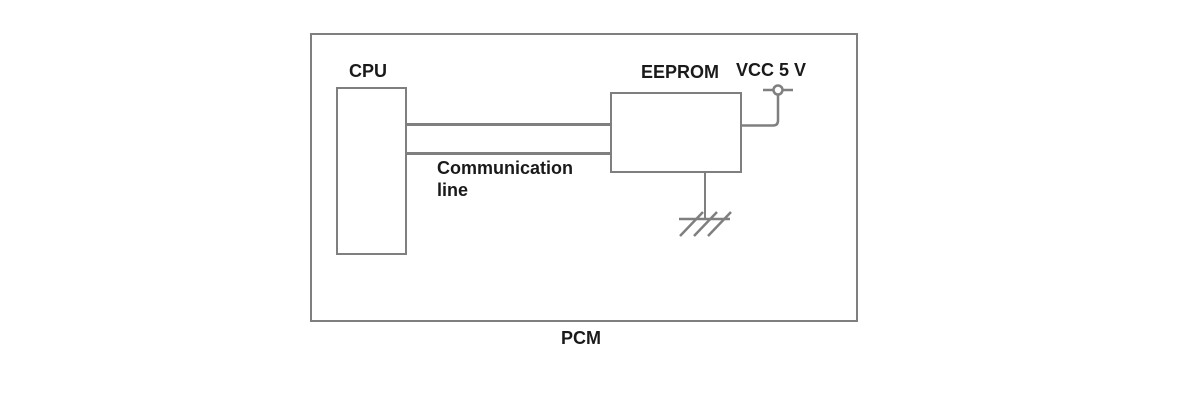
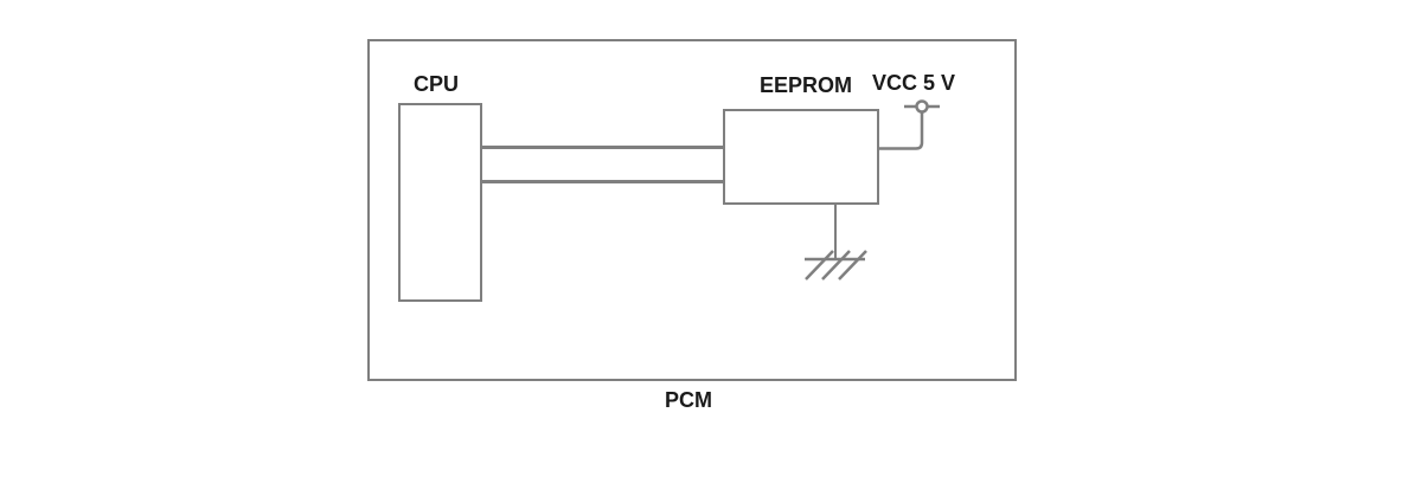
  CPU
  EEPROM
  VCC 5 V
- Communication line
  PCM
